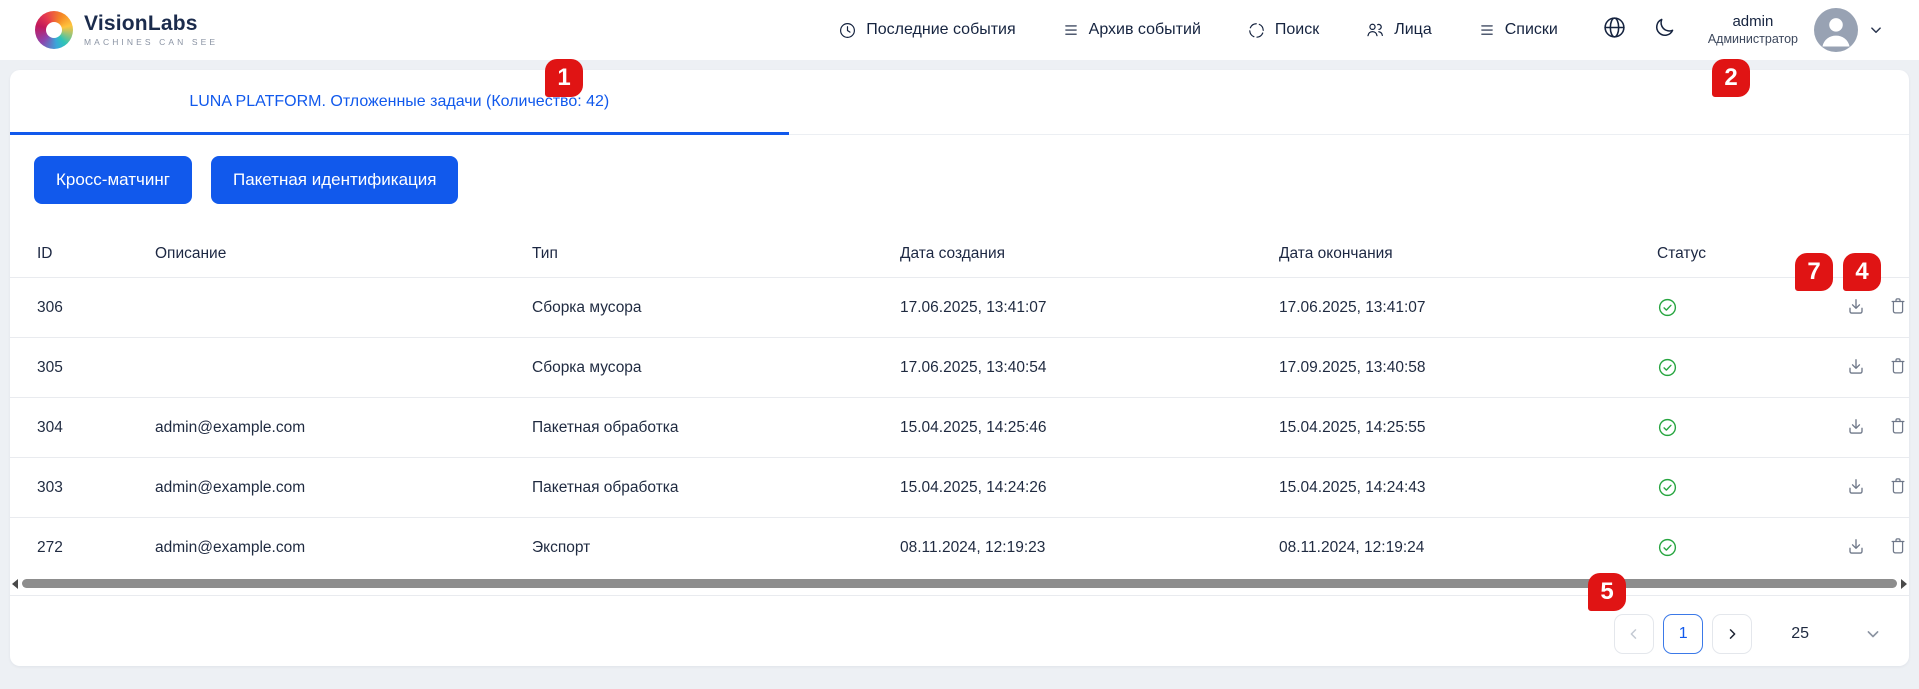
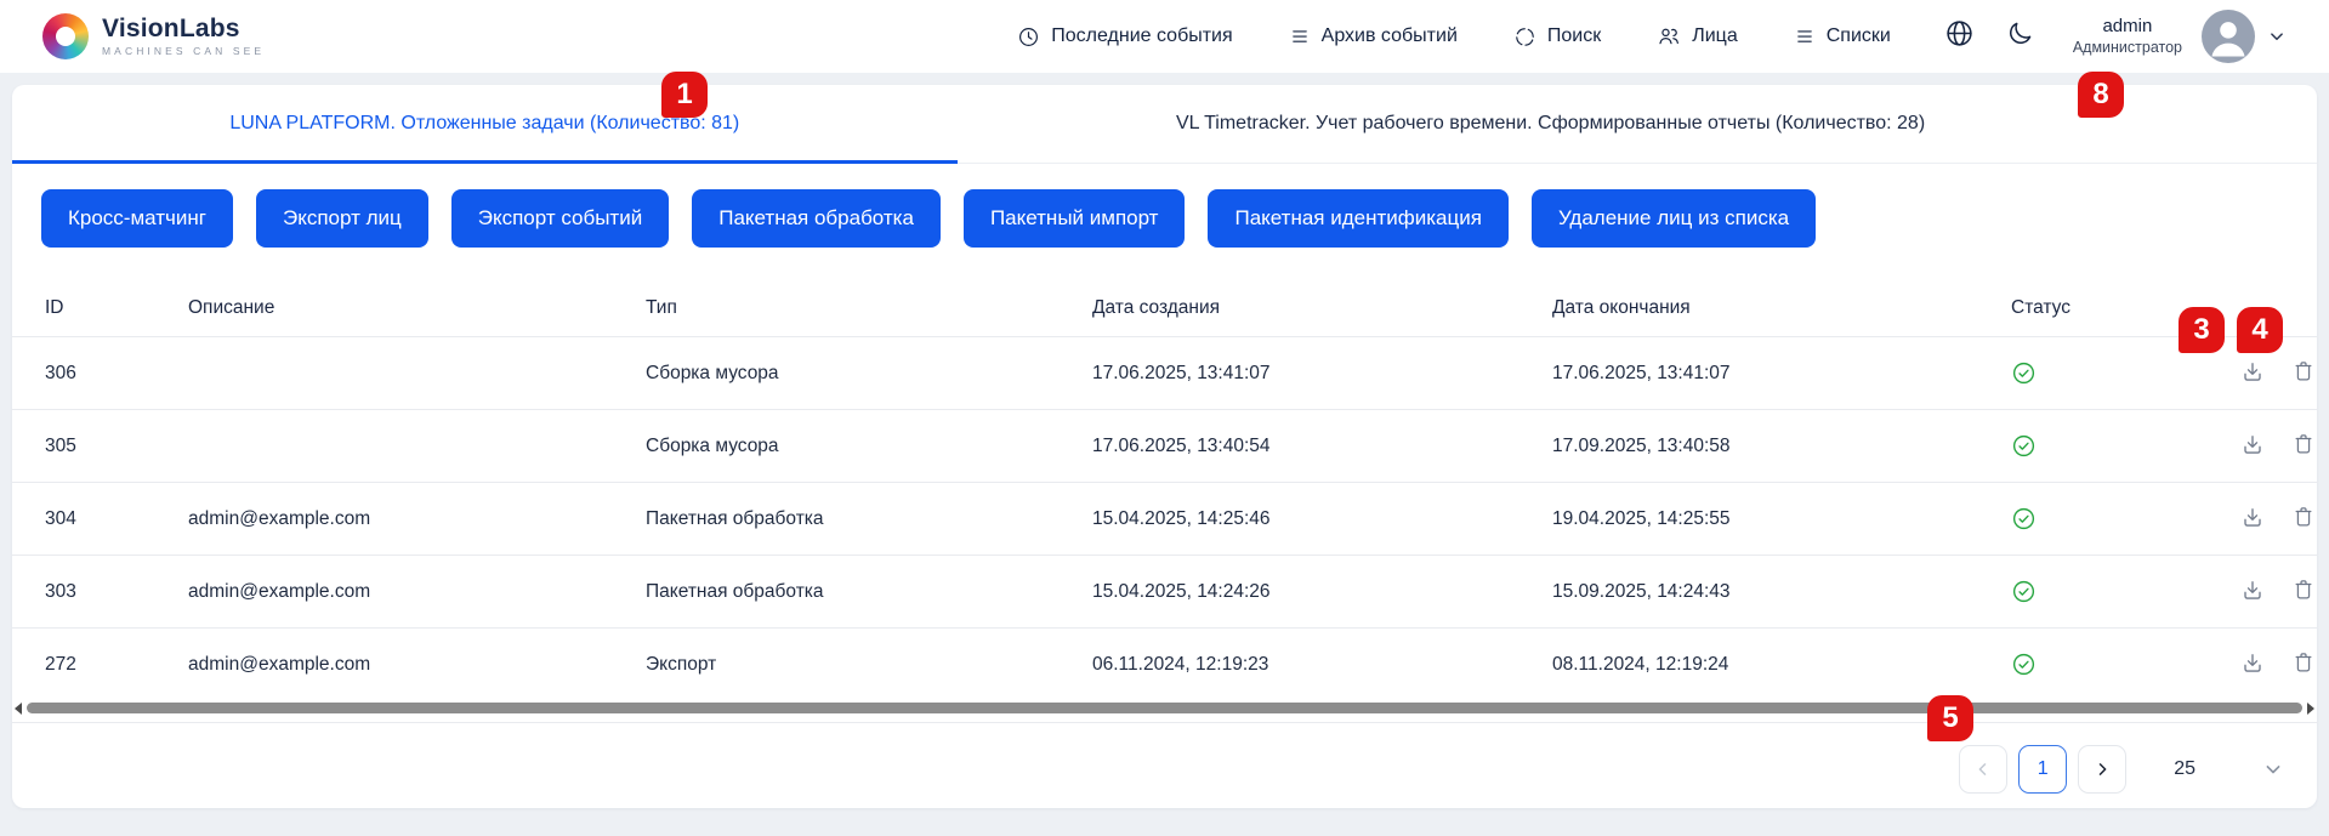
  VisionLabs
  MACHINES CAN SEE
  Последние события
  Архив событий
  Поиск
  Лица
  Списки
  admin
  Администратор
- LUNA PLATFORM. Отложенные задачи (Количество: 42)
+ LUNA PLATFORM. Отложенные задачи (Количество: 81)
+ VL Timetracker. Учет рабочего времени. Сформированные отчеты (Количество: 28)
  Кросс-матчинг
+ Экспорт лиц
+ Экспорт событий
+ Пакетная обработка
+ Пакетный импорт
  Пакетная идентификация
+ Удаление лиц из списка
  ID	Описание	Тип	Дата создания	Дата окончания	Статус
  306		Сборка мусора	17.06.2025, 13:41:07	17.06.2025, 13:41:07
  305		Сборка мусора	17.06.2025, 13:40:54	17.09.2025, 13:40:58
- 304	admin@example.com	Пакетная обработка	15.04.2025, 14:25:46	15.04.2025, 14:25:55
+ 304	admin@example.com	Пакетная обработка	15.04.2025, 14:25:46	19.04.2025, 14:25:55
- 303	admin@example.com	Пакетная обработка	15.04.2025, 14:24:26	15.04.2025, 14:24:43
+ 303	admin@example.com	Пакетная обработка	15.04.2025, 14:24:26	15.09.2025, 14:24:43
- 272	admin@example.com	Экспорт	08.11.2024, 12:19:23	08.11.2024, 12:19:24
+ 272	admin@example.com	Экспорт	06.11.2024, 12:19:23	08.11.2024, 12:19:24
  1
  25
  1
- 2
+ 8
- 7
+ 3
  4
  5
